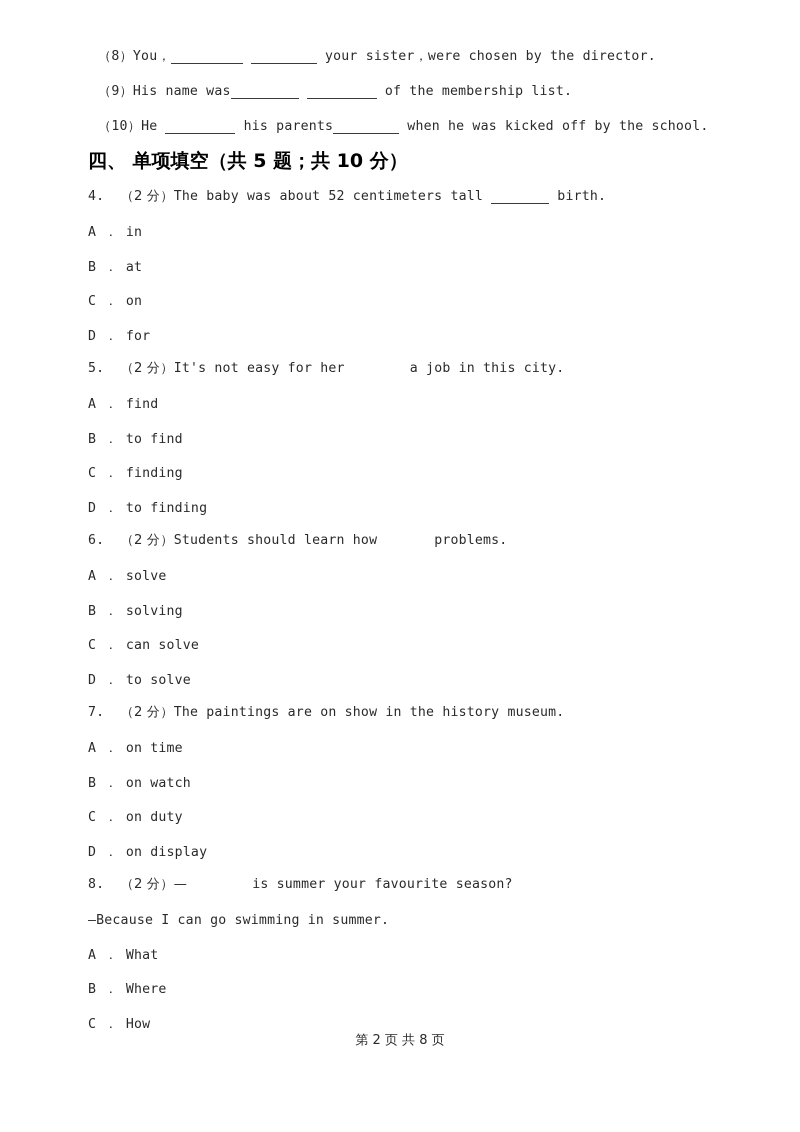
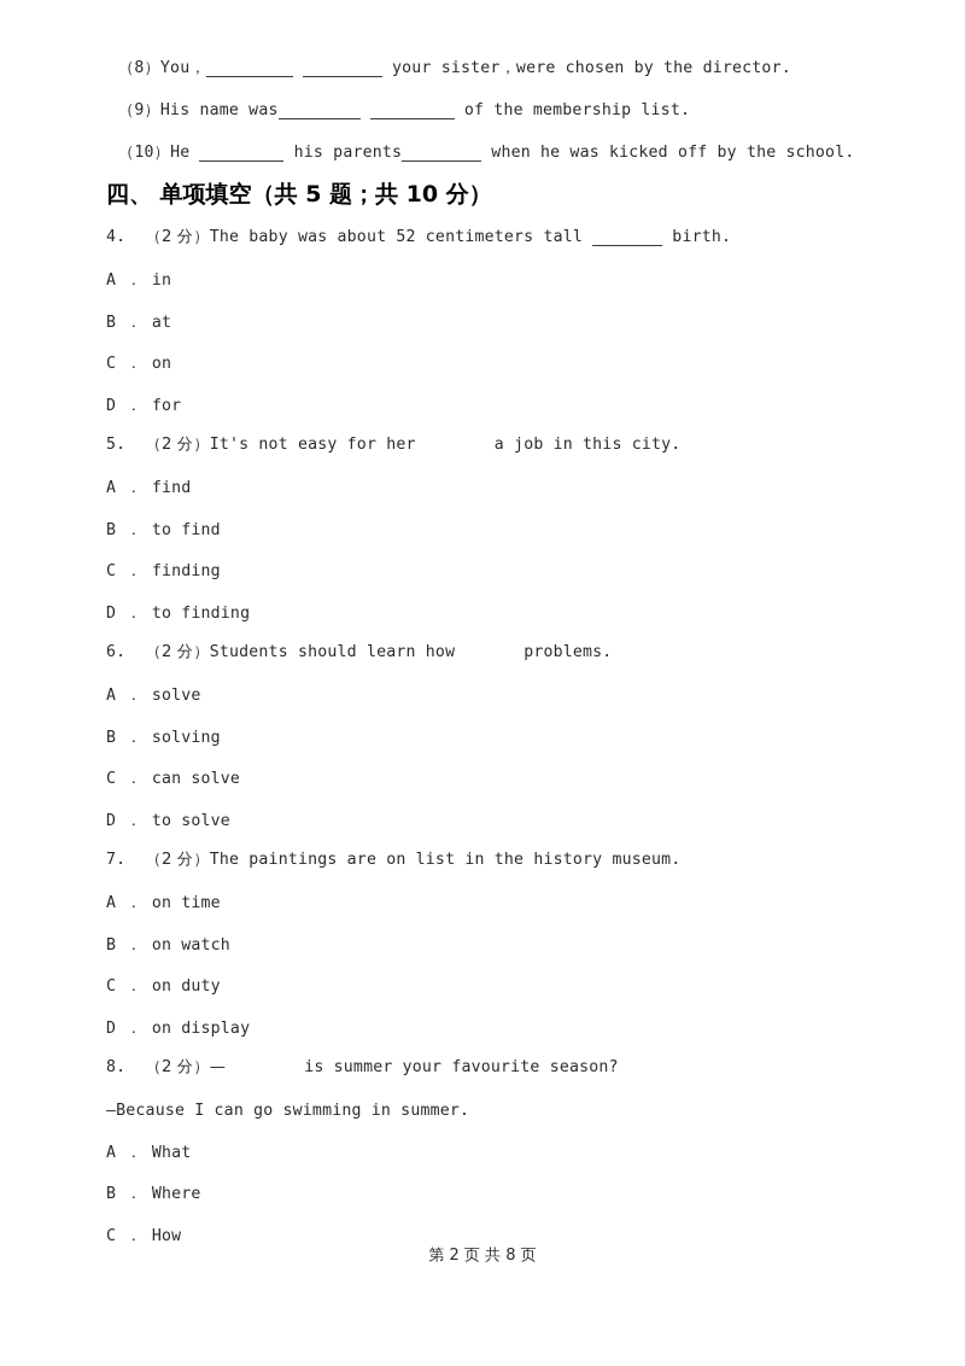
  （8）You， your sister，were chosen by the director.
  （9）His name was of the membership list.
  （10）He his parents when he was kicked off by the school.
  四、 单项填空（共 5 题；共 10 分）
  4. （2 分）The baby was about 52 centimeters tall birth.
  A ． in
  B ． at
  C ． on
  D ． for
  5. （2 分）It's not easy for her a job in this city.
  A ． find
  B ． to find
  C ． finding
  D ． to finding
  6. （2 分）Students should learn how problems.
  A ． solve
  B ． solving
  C ． can solve
  D ． to solve
- 7. （2 分）The paintings are on show in the history museum.
+ 7. （2 分）The paintings are on list in the history museum.
  A ． on time
  B ． on watch
  C ． on duty
  D ． on display
  8. （2 分）— is summer your favourite season?
  —Because I can go swimming in summer.
  A ． What
  B ． Where
  C ． How
  第 2 页 共 8 页
